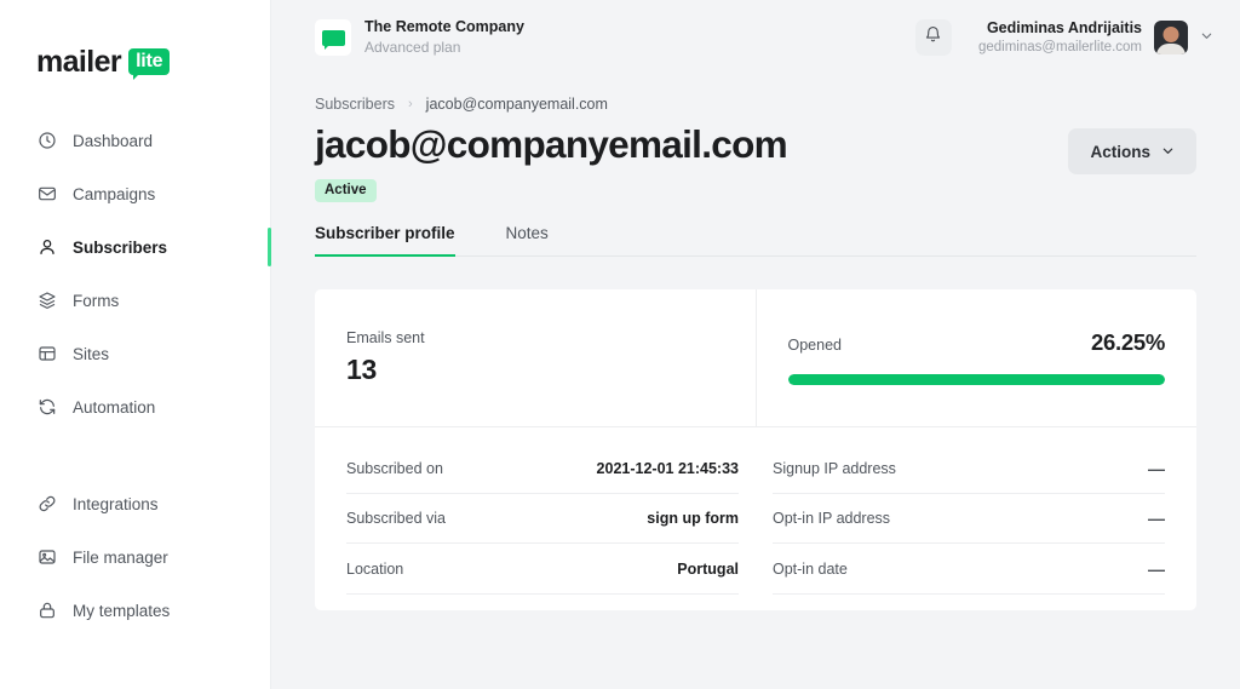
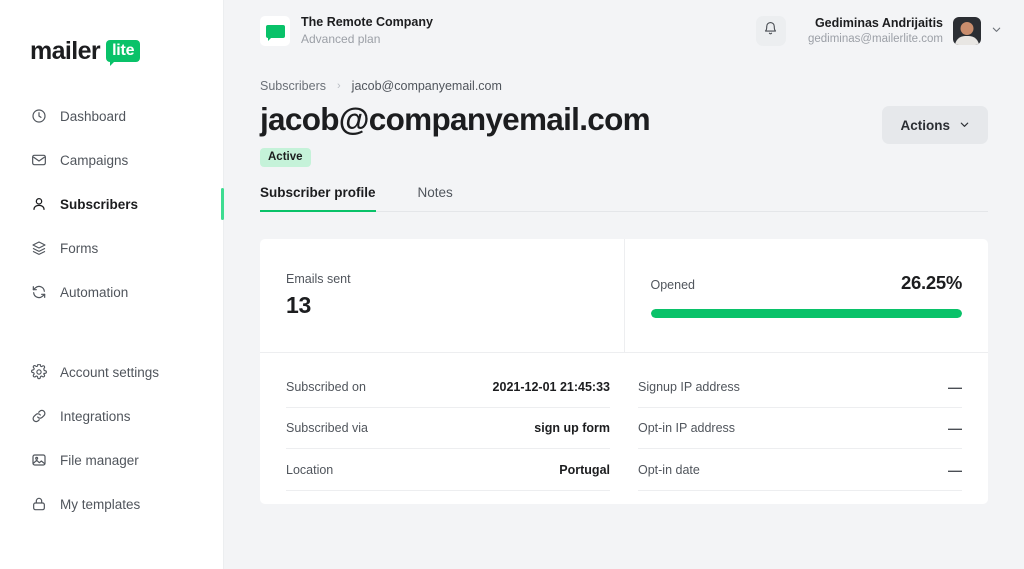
  mailer
  lite
  Dashboard
  Campaigns
  Subscribers
  Forms
- Sites
  Automation
+ Account settings
  Integrations
  File manager
  My templates
  The Remote Company
  Advanced plan
  Gediminas Andrijaitis
  gediminas@mailerlite.com
  Subscribers
  ›
  jacob@companyemail.com
  jacob@companyemail.com
  Active
  Actions
  Subscriber profile
  Notes
  Emails sent
  13
  Opened
  26.25%
  Subscribed on
  2021-12-01 21:45:33
  Subscribed via
  sign up form
  Location
  Portugal
  Signup IP address
  —
  Opt-in IP address
  —
  Opt-in date
  —
